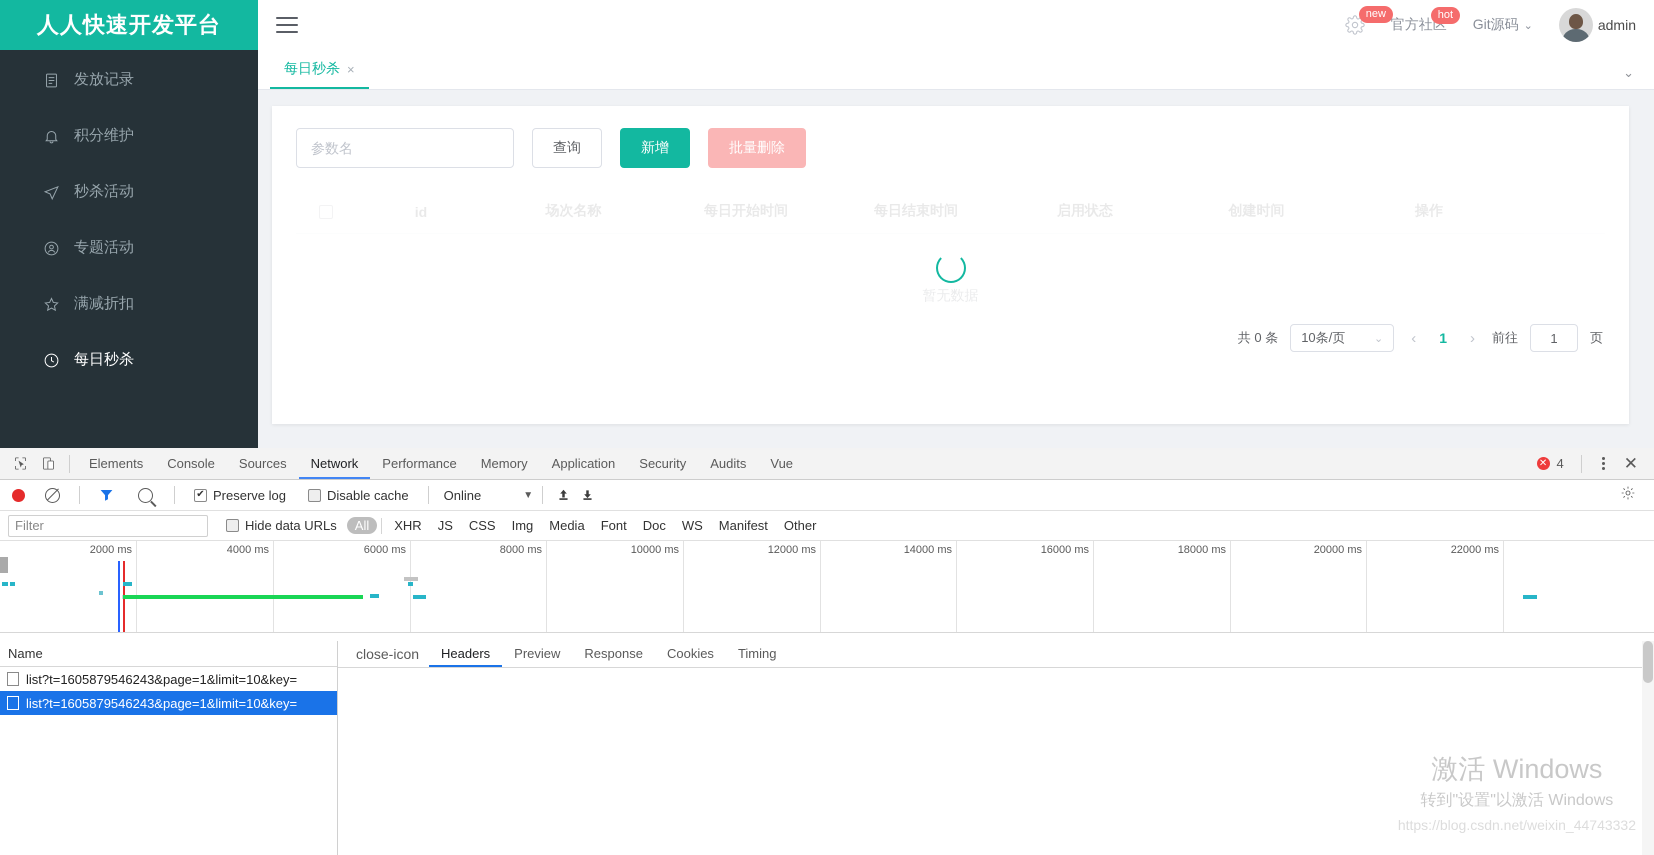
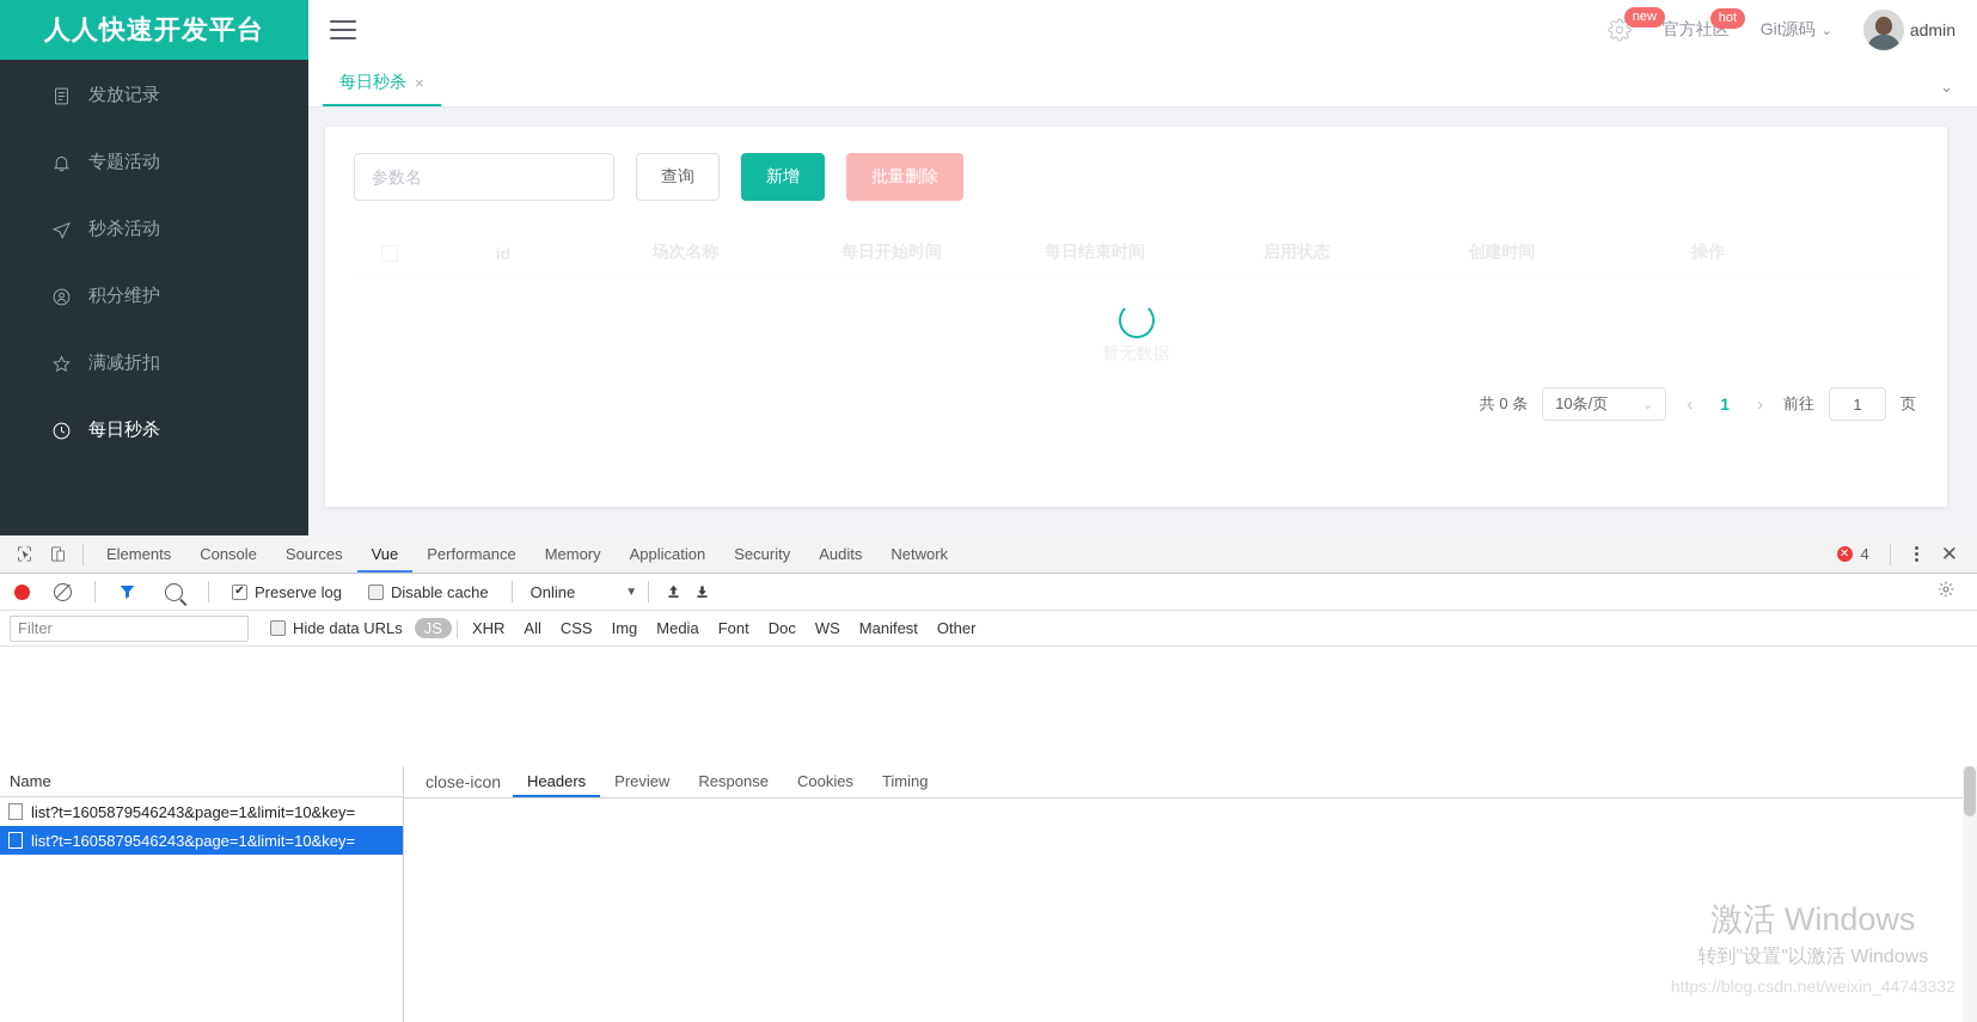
  人人快速开发平台
  发放记录
- 积分维护
+ 专题活动
  秒杀活动
- 专题活动
+ 积分维护
  满减折扣
  每日秒杀
  new
  官方社区
  hot
  Git源码
  ⌄
  admin
  每日秒杀
  ×
  ⌄
  参数名
  查询
  新增
  批量删除
  共 0 条
  10条/页
  ⌄
  ‹
  1
  ›
  前往
  1
  页
  Elements
  Console
  Sources
- Network
+ Vue
  Performance
  Memory
  Application
  Security
  Audits
- Vue
+ Network
  ✕
  4
  ✕
  Preserve log
  Disable cache
  Online
  ▼
  Filter
  Hide data URLs
- All
+ JS
  XHR
- JS
+ All
  CSS
  Img
  Media
  Font
  Doc
  WS
  Manifest
  Other
- 2000 ms
- 4000 ms
- 6000 ms
- 8000 ms
- 10000 ms
- 12000 ms
- 14000 ms
- 16000 ms
- 18000 ms
- 20000 ms
- 22000 ms
  Name
  list?t=1605879546243&page=1&limit=10&key=
  list?t=1605879546243&page=1&limit=10&key=
  close-icon
  Headers
  Preview
  Response
  Cookies
  Timing
  激活 Windows
  转到"设置"以激活 Windows
  https://blog.csdn.net/weixin_44743332
